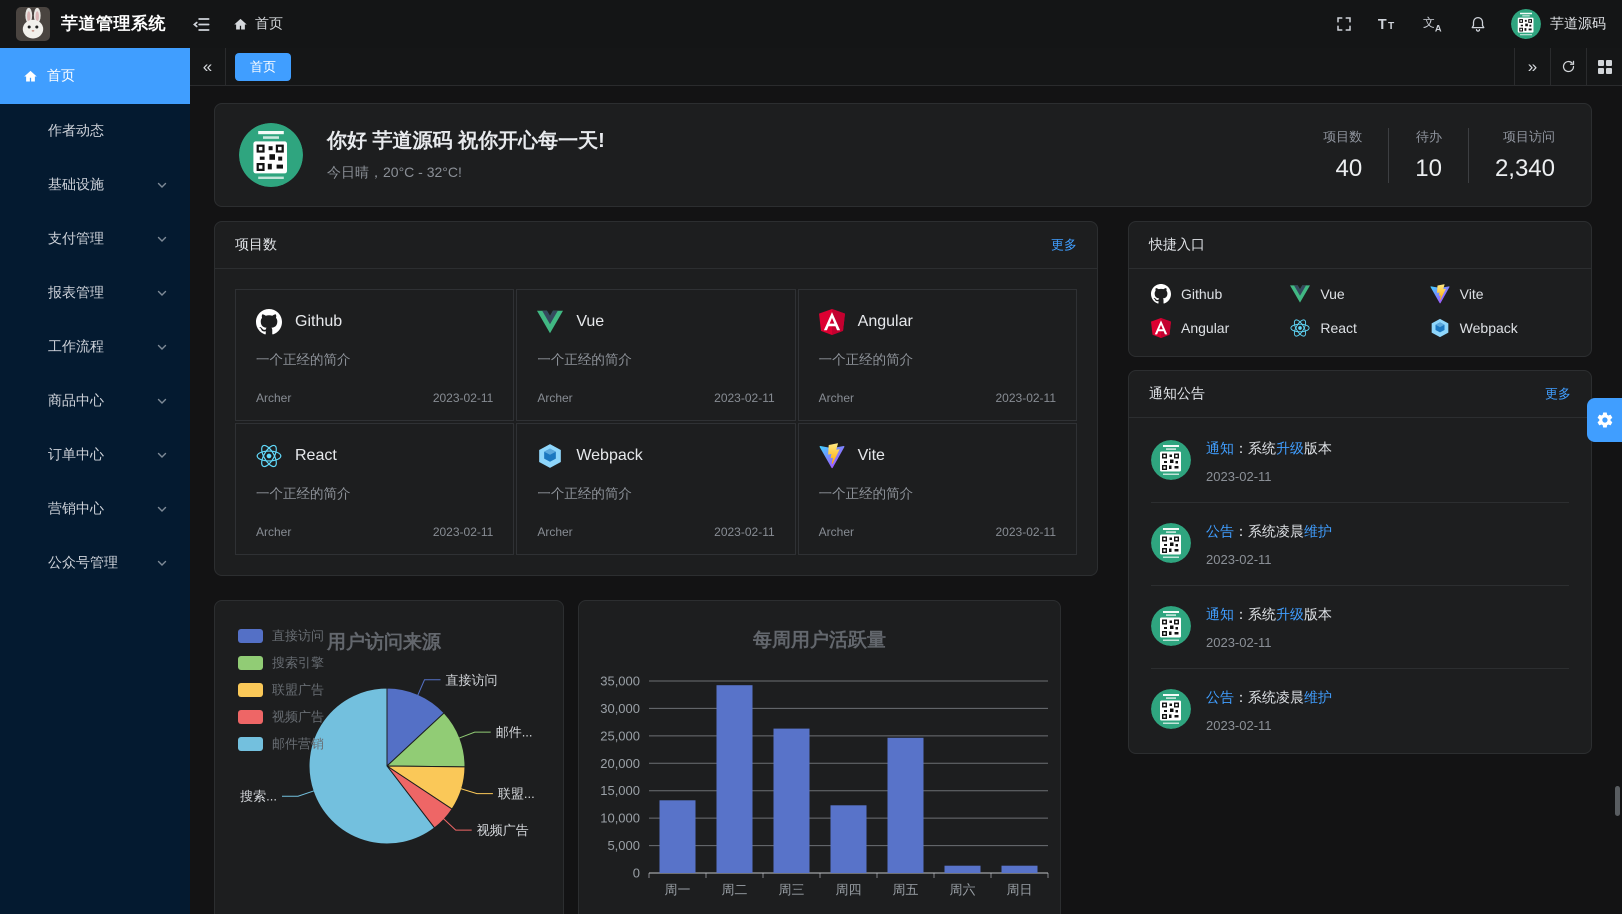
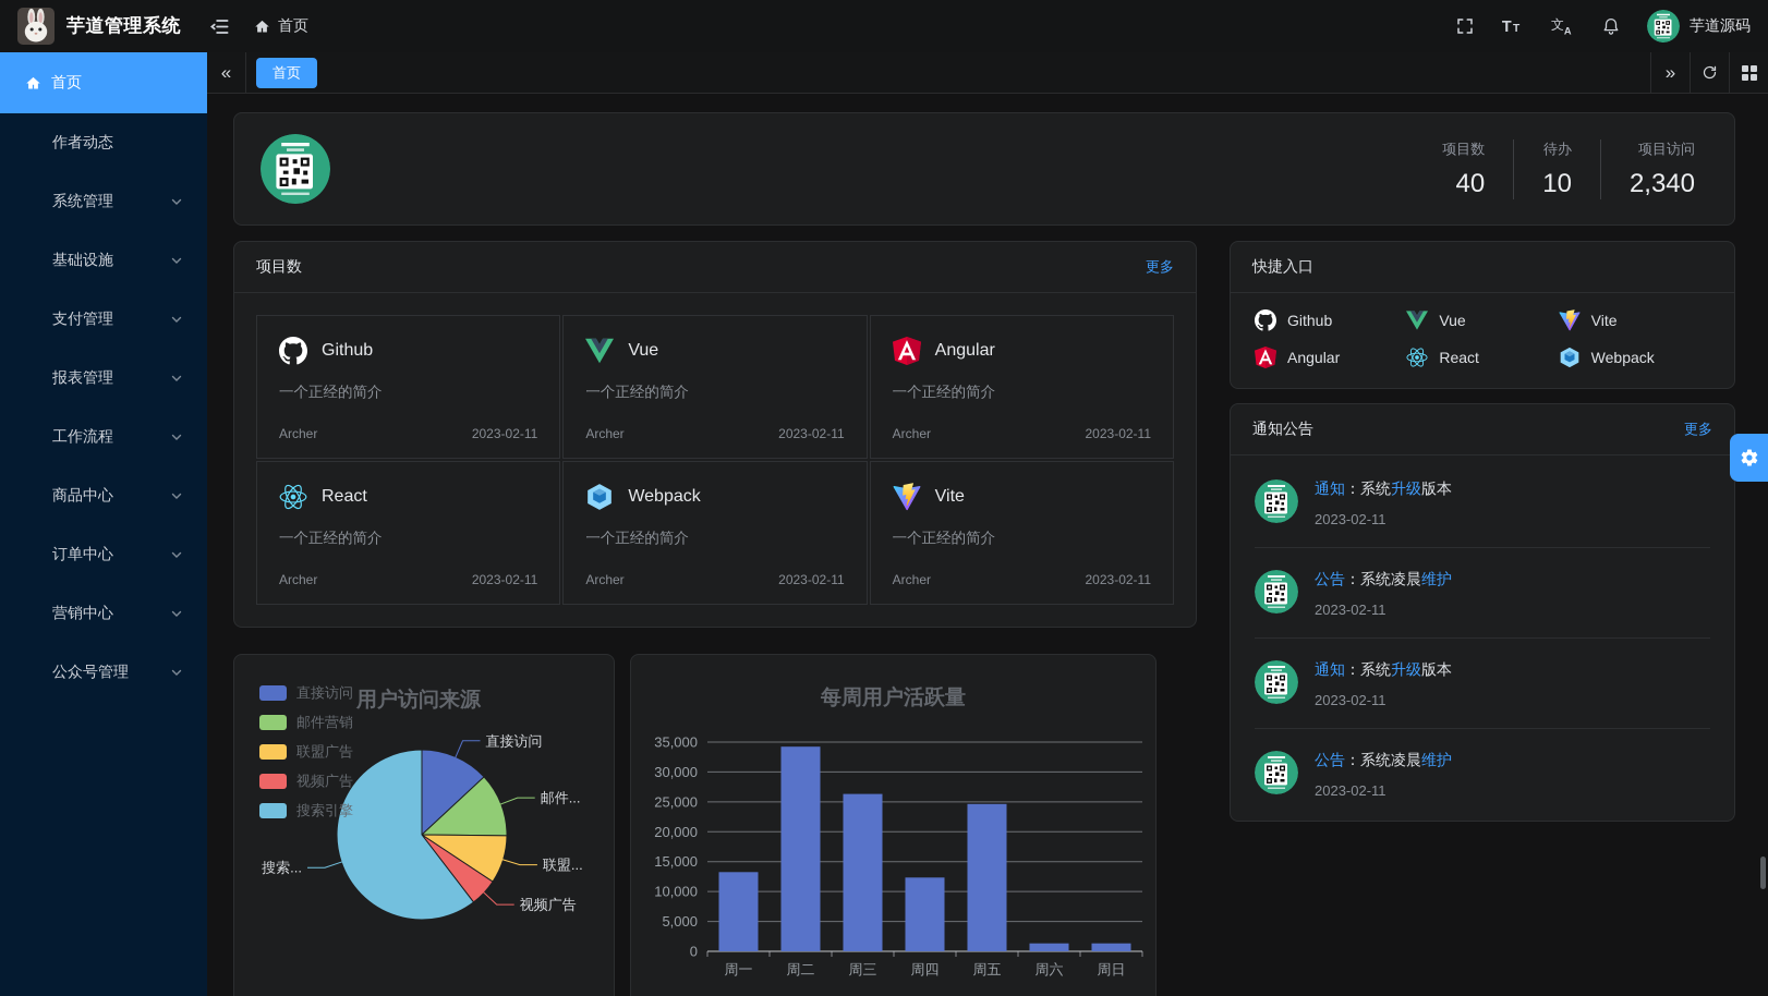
  芋道管理系统
  首页
  T
  T
  文
  A
  芋道源码
  首页
  作者动态
+ 系统管理
  基础设施
  支付管理
  报表管理
  工作流程
  商品中心
  订单中心
  营销中心
  公众号管理
  «
  首页
  »
- 你好 芋道源码 祝你开心每一天!
- 今日晴，20°C - 32°C!
  项目数
  40
  待办
  10
  项目访问
  2,340
  项目数
  更多
  Github
  一个正经的简介
  Archer
  2023-02-11
  Vue
  一个正经的简介
  Archer
  2023-02-11
  Angular
  一个正经的简介
  Archer
  2023-02-11
  React
  一个正经的简介
  Archer
  2023-02-11
  Webpack
  一个正经的简介
  Archer
  2023-02-11
  Vite
  一个正经的简介
  Archer
  2023-02-11
  直接访问
- 搜索引擎
+ 邮件营销
  联盟广告
  视频广告
- 邮件营销
+ 搜索引擎
  用户访问来源
  直接访问
  邮件...
  联盟...
  视频广告
  搜索...
  每周用户活跃量
  0
  5,000
  10,000
  15,000
  20,000
  25,000
  30,000
  35,000
  周一
  周二
  周三
  周四
  周五
  周六
  周日
  快捷入口
  Github
  Vue
  Vite
  Angular
  React
  Webpack
  通知公告
  更多
  通知：系统升级版本
  2023-02-11
  公告：系统凌晨维护
  2023-02-11
  通知：系统升级版本
  2023-02-11
  公告：系统凌晨维护
  2023-02-11
